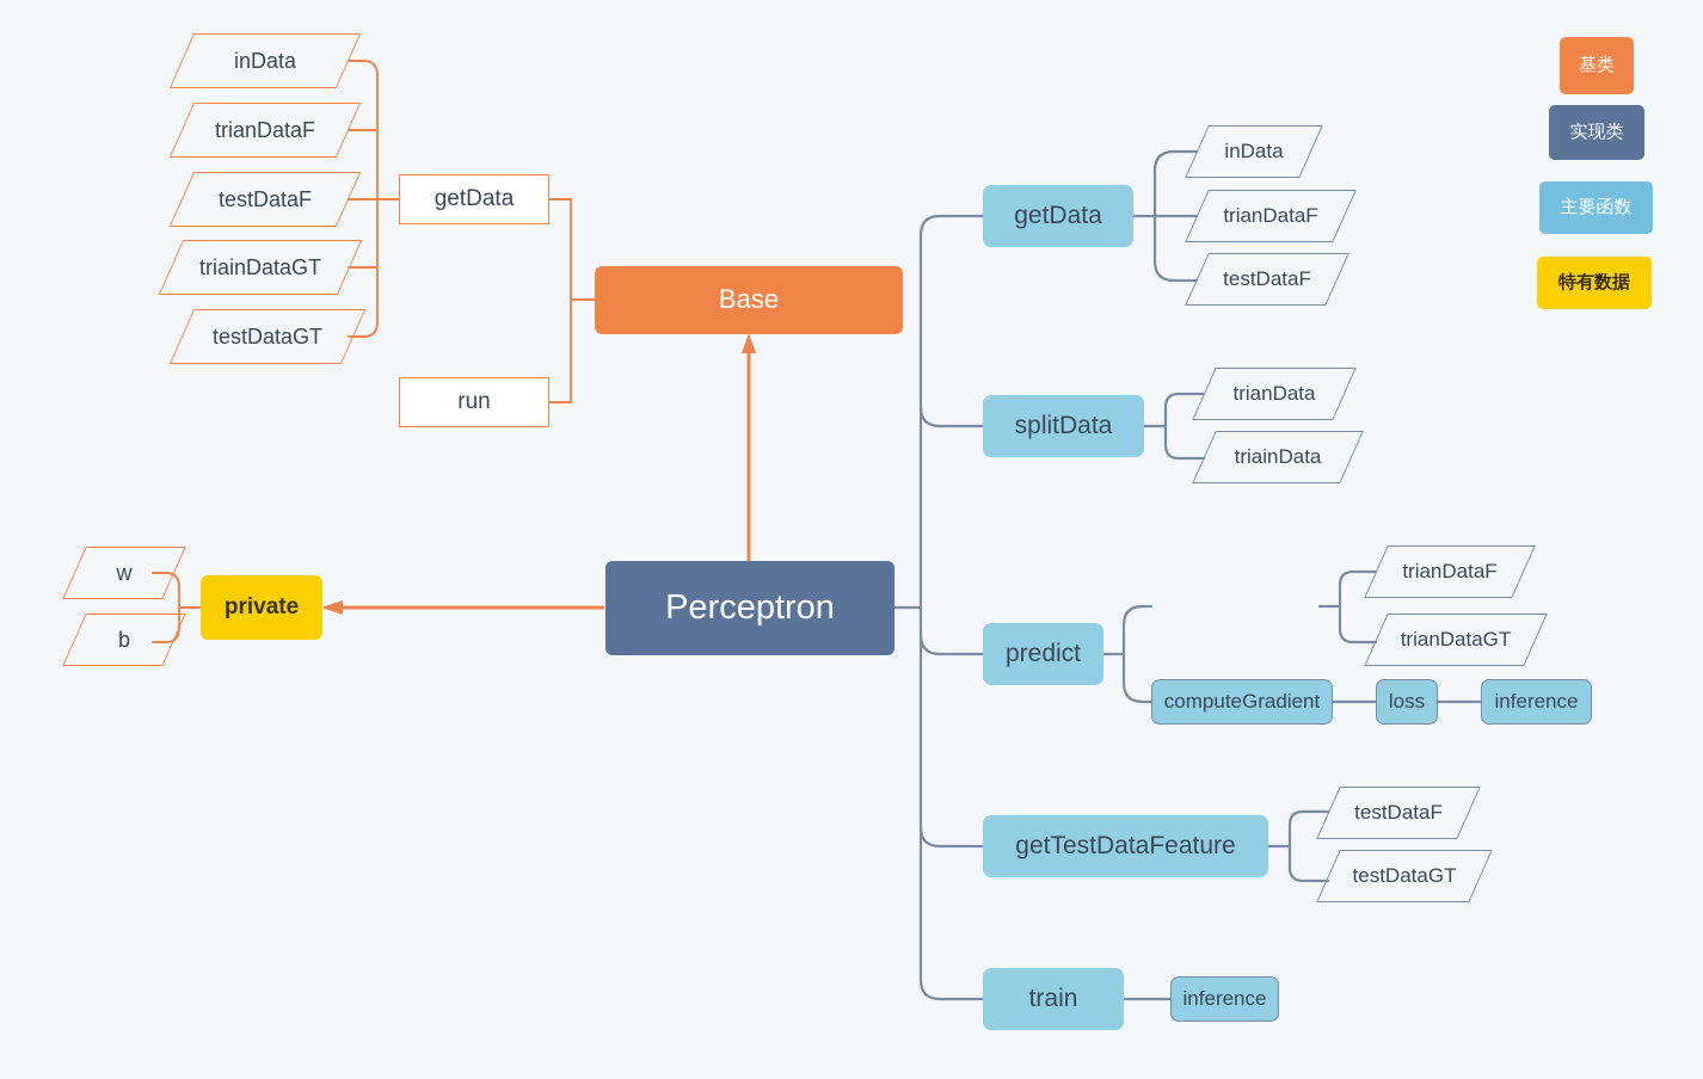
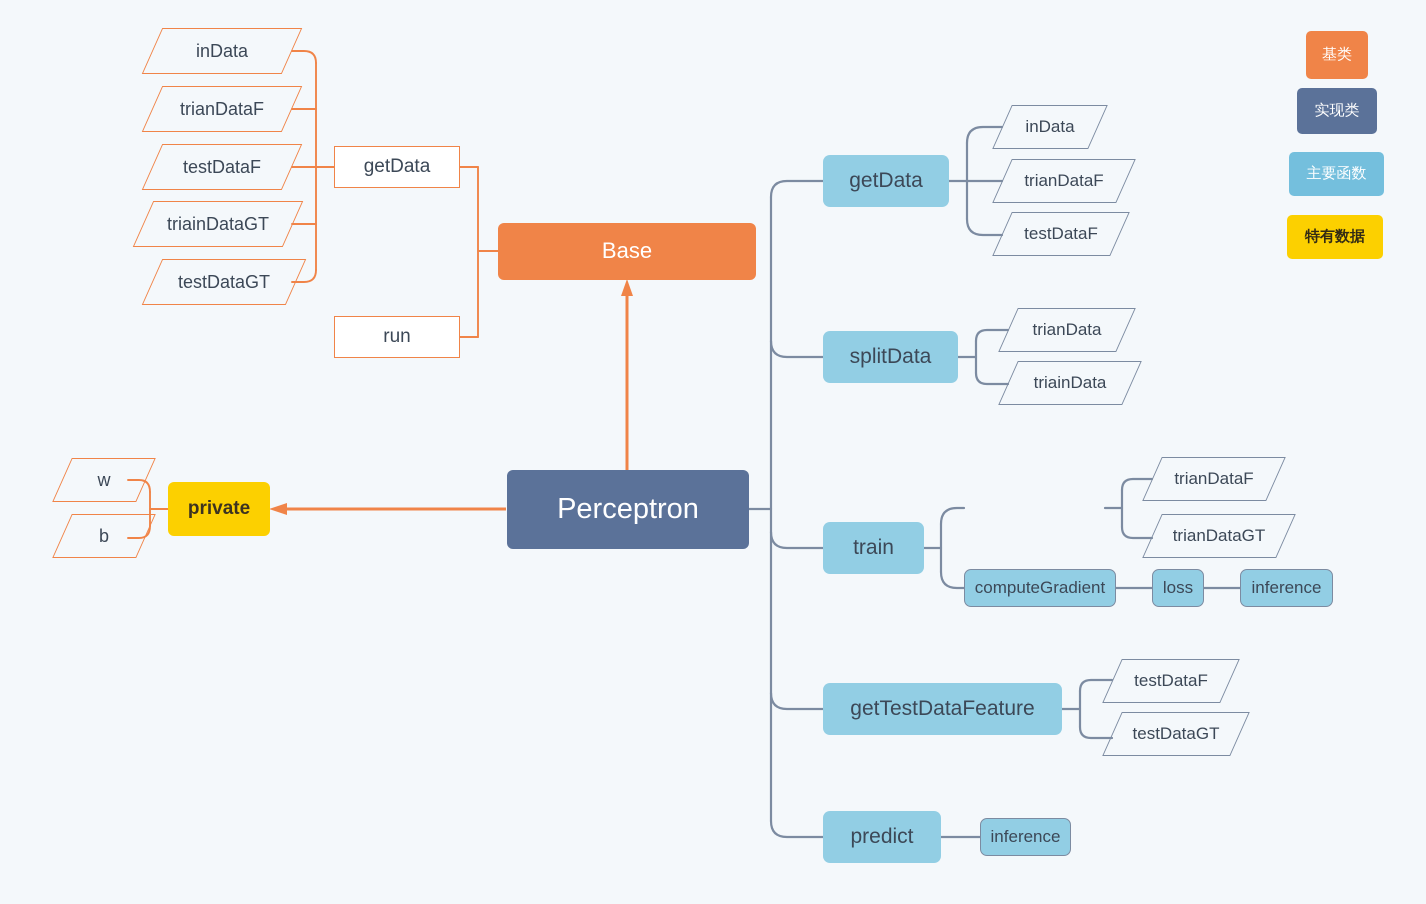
  inData
  trianDataF
  testDataF
  triainDataGT
  testDataGT
  getData
  run
  Base
  w
  b
  private
  Perceptron
  getData
  inData
  trianDataF
  testDataF
  splitData
  trianData
  triainData
- predict
+ train
  trianDataF
  trianDataGT
  computeGradient
  loss
  inference
  getTestDataFeature
  testDataF
  testDataGT
- train
+ predict
  inference
  基类
  实现类
  主要函数
  特有数据
